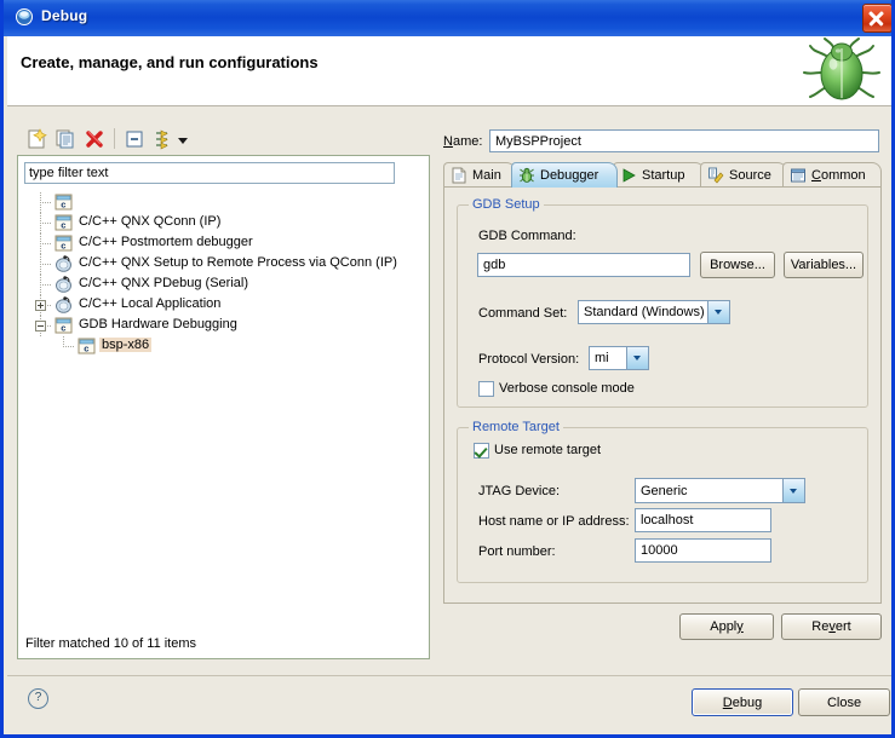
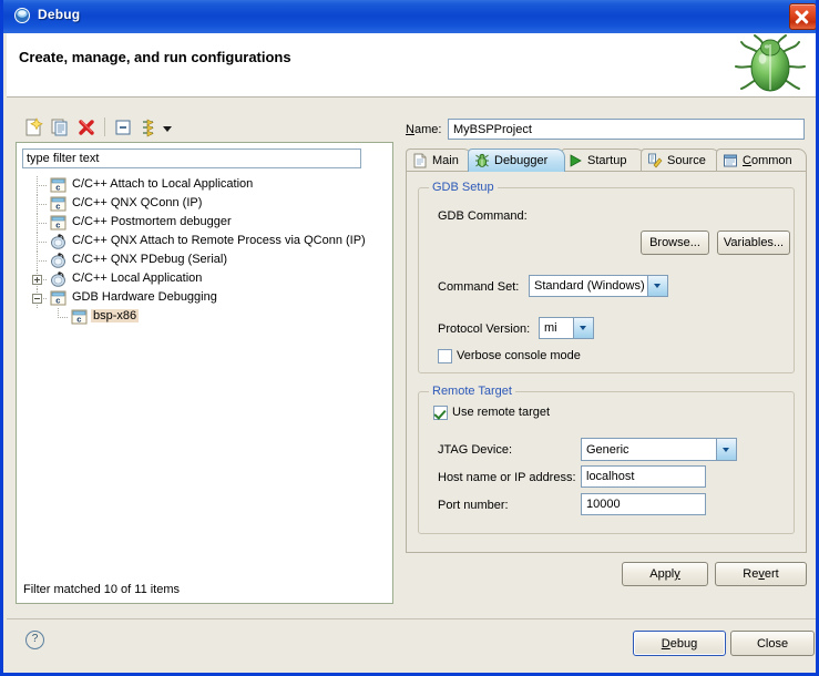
  Debug
  Create, manage, and run configurations
  type filter text
  c
+ C/C++ Attach to Local Application
  c
  C/C++ QNX QConn (IP)
  c
  C/C++ Postmortem debugger
- C/C++ QNX Setup to Remote Process via QConn (IP)
+ C/C++ QNX Attach to Remote Process via QConn (IP)
  C/C++ QNX PDebug (Serial)
  C/C++ Local Application
  c
  GDB Hardware Debugging
  c
  bsp-x86
  Filter matched 10 of 11 items
  Name:
  MyBSPProject
  Main
  Debugger
  Startup
  Source
  Common
  GDB Setup
  GDB Command:
- gdb
  Browse...
  Variables...
  Command Set:
  Standard (Windows)
  Protocol Version:
  mi
  Verbose console mode
  Remote Target
  Use remote target
  JTAG Device:
  Generic
  Host name or IP address:
  localhost
  Port number:
  10000
  Appl
  y
  Re
  v
  ert
  ?
  Debug
  Close
